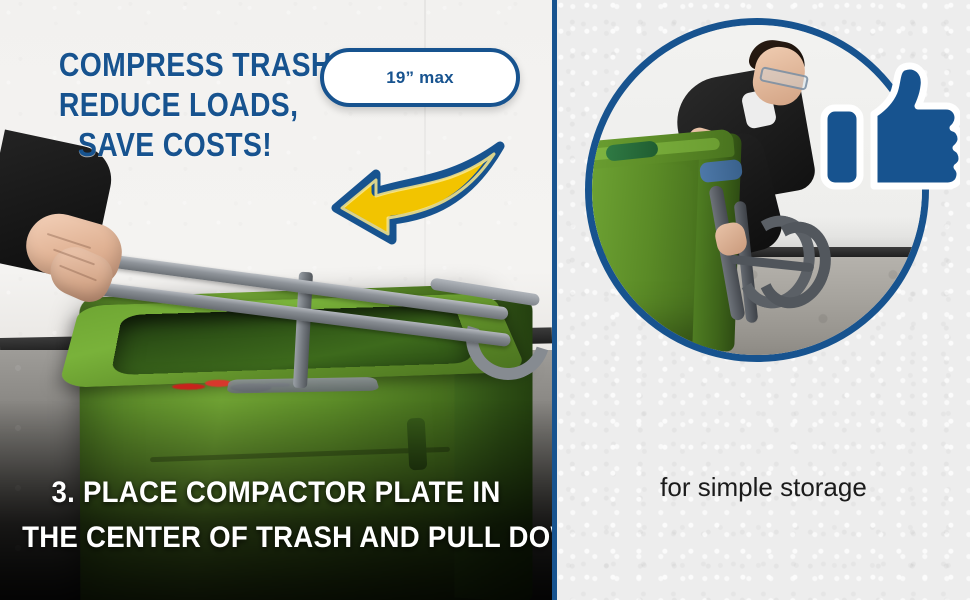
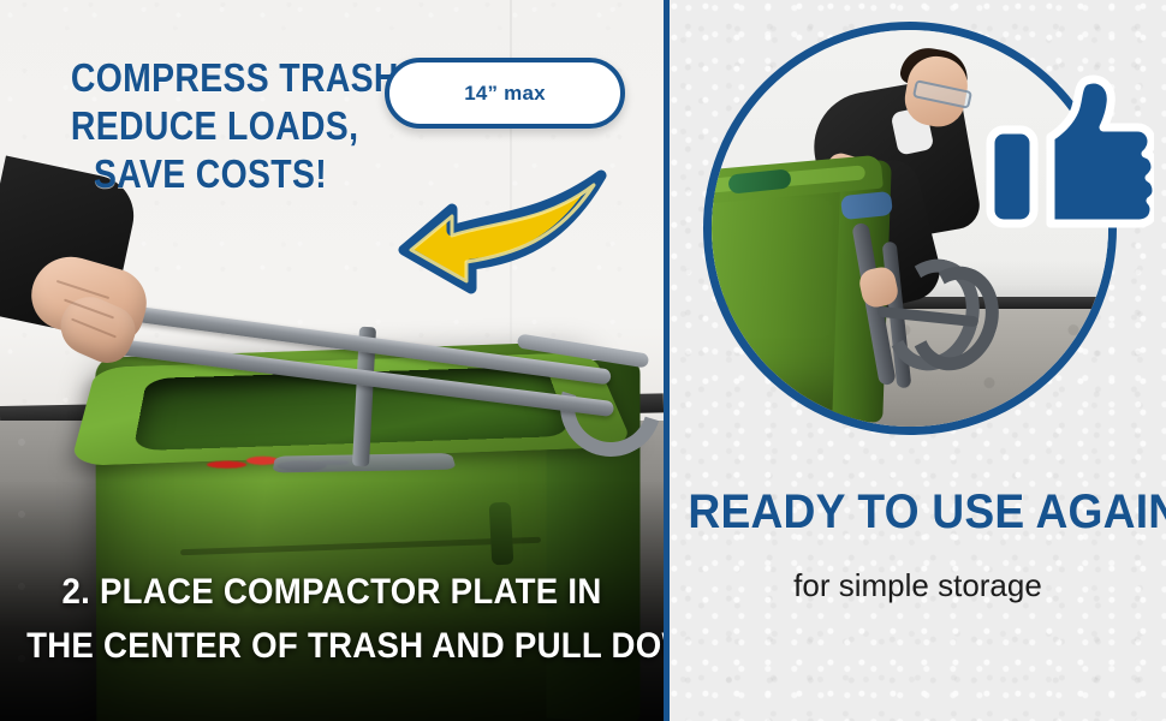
  COMPRESS TRASH
  REDUCE LOADS,
  SAVE COSTS!
- 19” max
+ 14” max
- 3. PLACE COMPACTOR PLATE IN
+ 2. PLACE COMPACTOR PLATE IN
  THE CENTER OF TRASH AND PULL DO
+ READY TO USE AGAIN
  for simple storage
